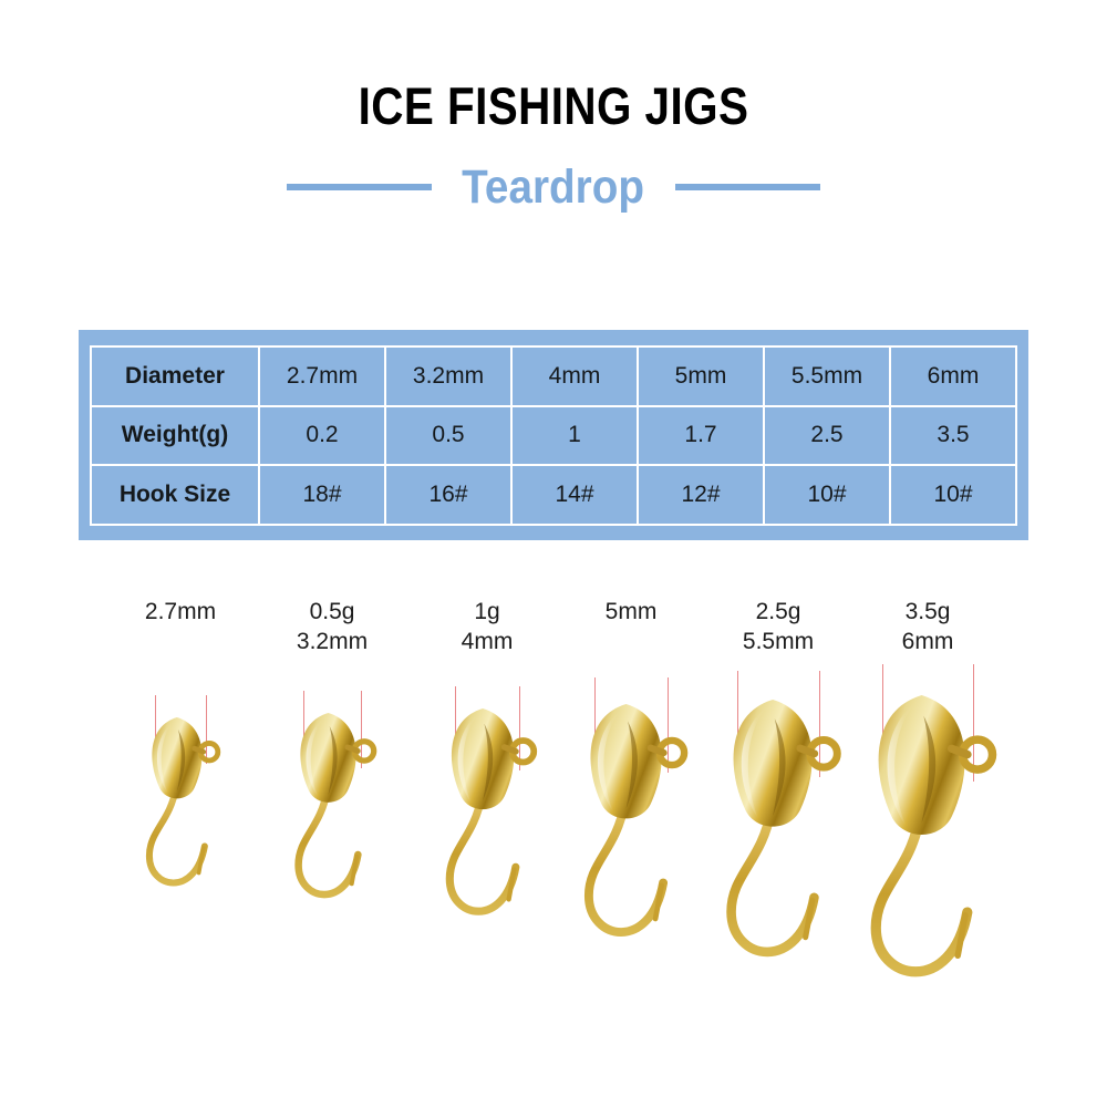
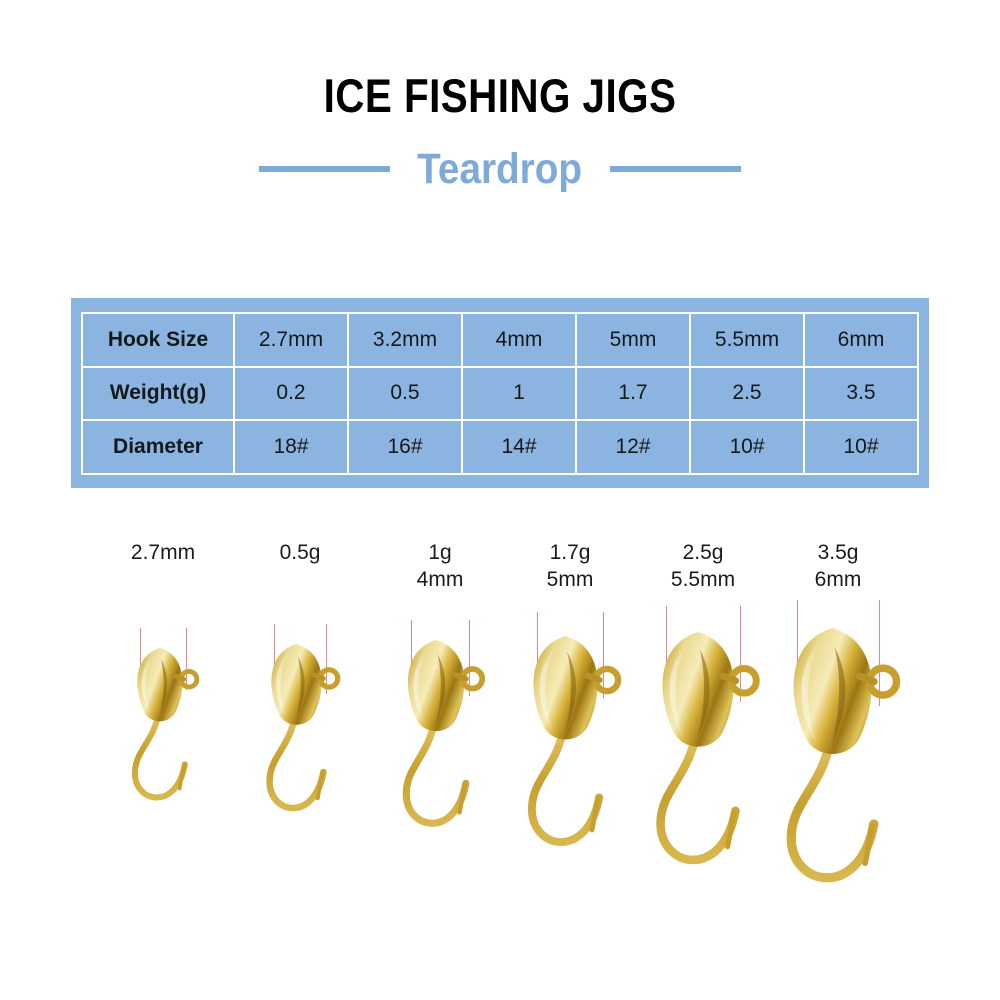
  ICE FISHING JIGS
  Teardrop
- Diameter	2.7mm	3.2mm	4mm	5mm	5.5mm	6mm
+ Hook Size	2.7mm	3.2mm	4mm	5mm	5.5mm	6mm
  Weight(g)	0.2	0.5	1	1.7	2.5	3.5
- Hook Size	18#	16#	14#	12#	10#	10#
+ Diameter	18#	16#	14#	12#	10#	10#
  2.7mm
  0.5g
- 3.2mm
  1g
  4mm
+ 1.7g
  5mm
  2.5g
  5.5mm
  3.5g
  6mm
